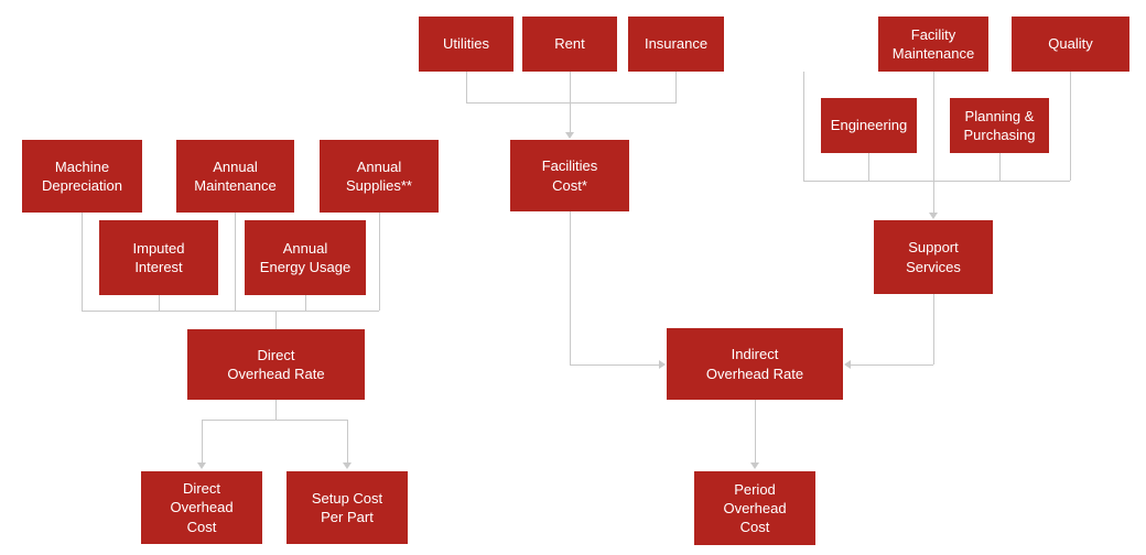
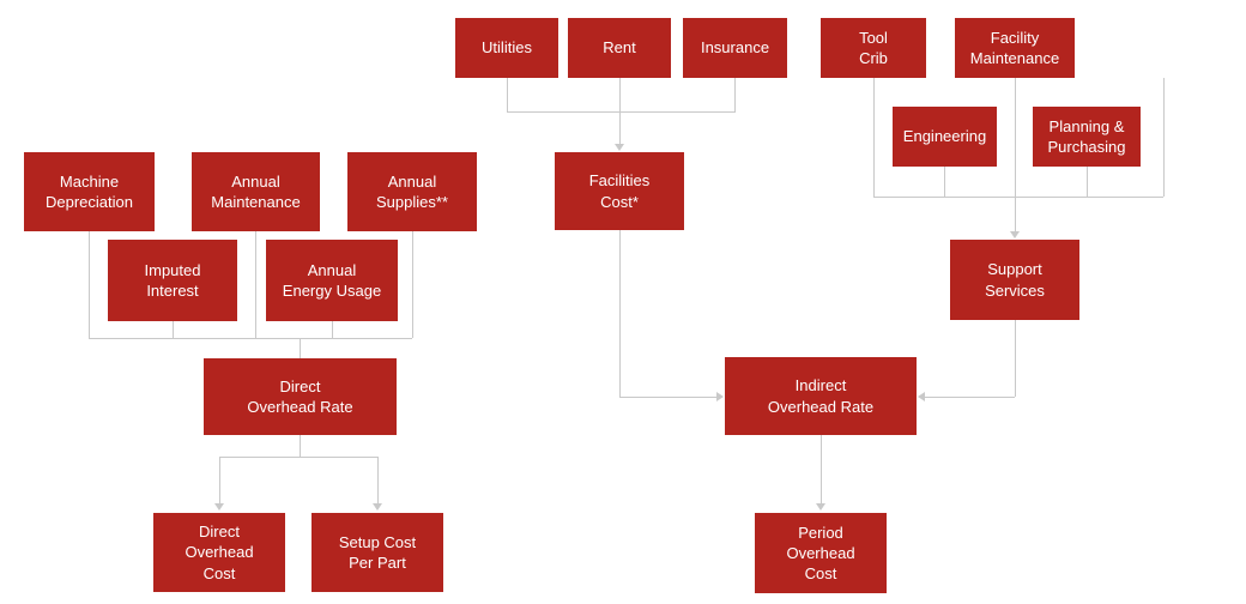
  Utilities
  Rent
  Insurance
+ Tool
+ Crib
  Facility
  Maintenance
- Quality
  Engineering
  Planning &
  Purchasing
  Machine
  Depreciation
  Annual
  Maintenance
  Annual
  Supplies**
  Facilities
  Cost*
  Imputed
  Interest
  Annual
  Energy Usage
  Support
  Services
  Direct
  Overhead Rate
  Indirect
  Overhead Rate
  Direct
  Overhead
  Cost
  Setup Cost
  Per Part
  Period
  Overhead
  Cost
